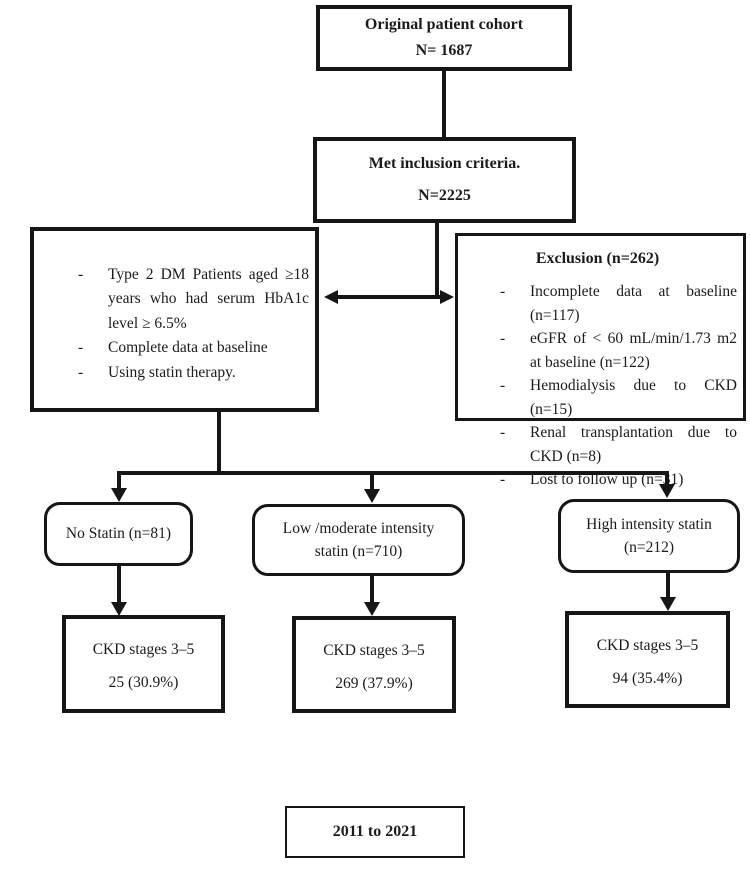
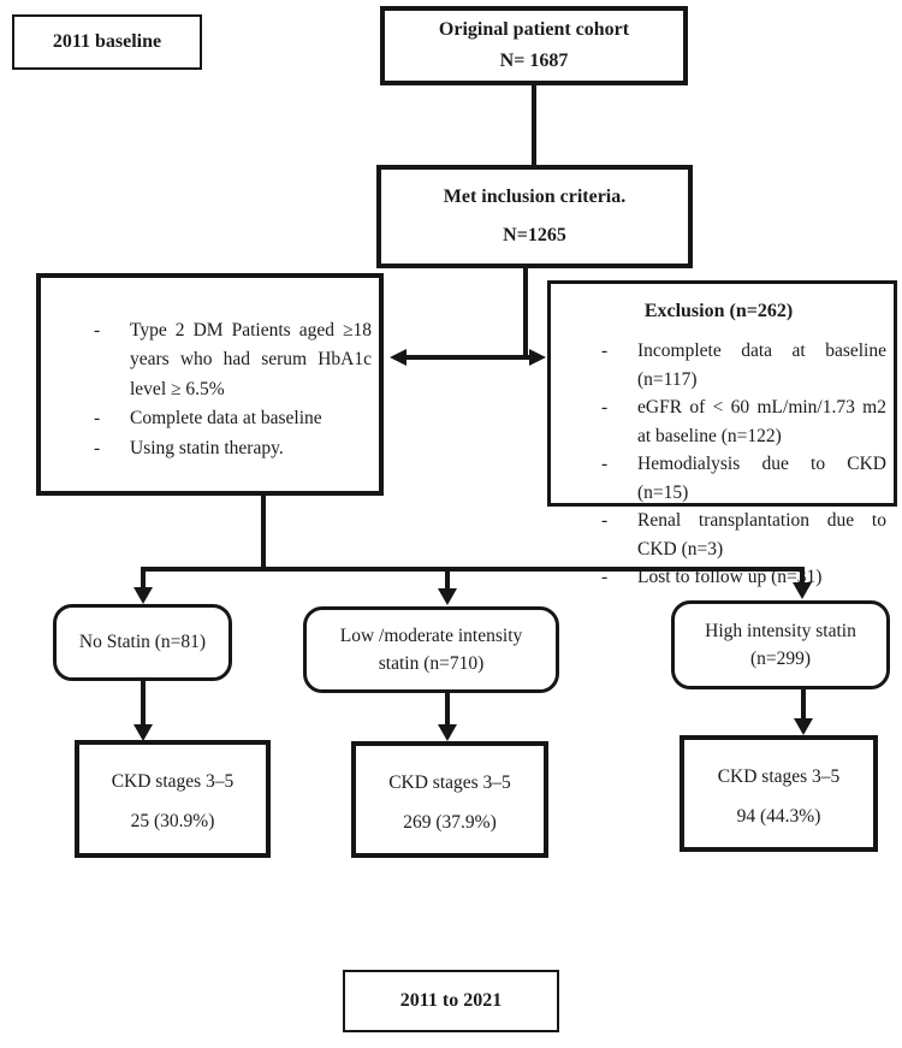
+ 2011 baseline
  Original patient cohort
  N= 1687
  Met inclusion criteria.
- N=2225
+ N=1265
  -
  Type 2 DM Patients aged ≥18 years who had serum HbA1c level ≥ 6.5%
  -
  Complete data at baseline
  -
  Using statin therapy.
  Exclusion (n=262)
  -
  Incomplete data at baseline (n=117)
  -
  eGFR of < 60 mL/min/1.73 m2 at baseline (n=122)
  -
  Hemodialysis due to CKD (n=15)
  -
- Renal transplantation due to CKD (n=8)
+ Renal transplantation due to CKD (n=3)
  -
  Lost to follow up (n=1)
  No Statin (n=81)
  Low /moderate intensity
  statin (n=710)
  High intensity statin
- (n=212)
+ (n=299)
  CKD stages 3–5
  25 (30.9%)
  CKD stages 3–5
  269 (37.9%)
  CKD stages 3–5
- 94 (35.4%)
+ 94 (44.3%)
  2011 to 2021
